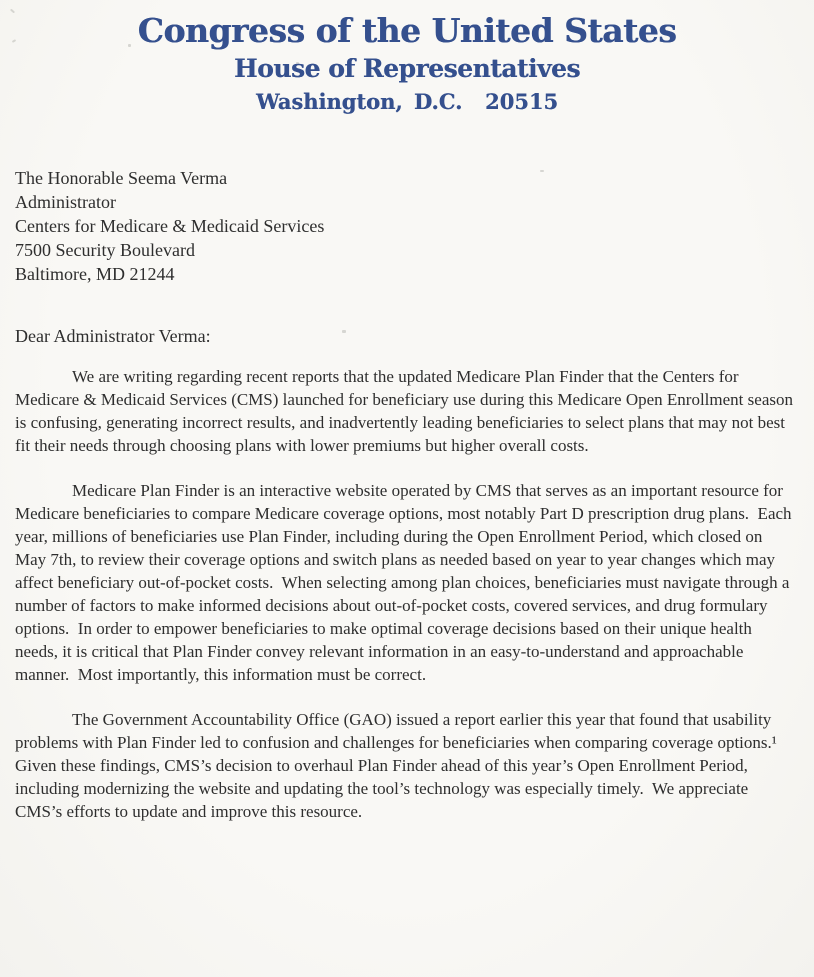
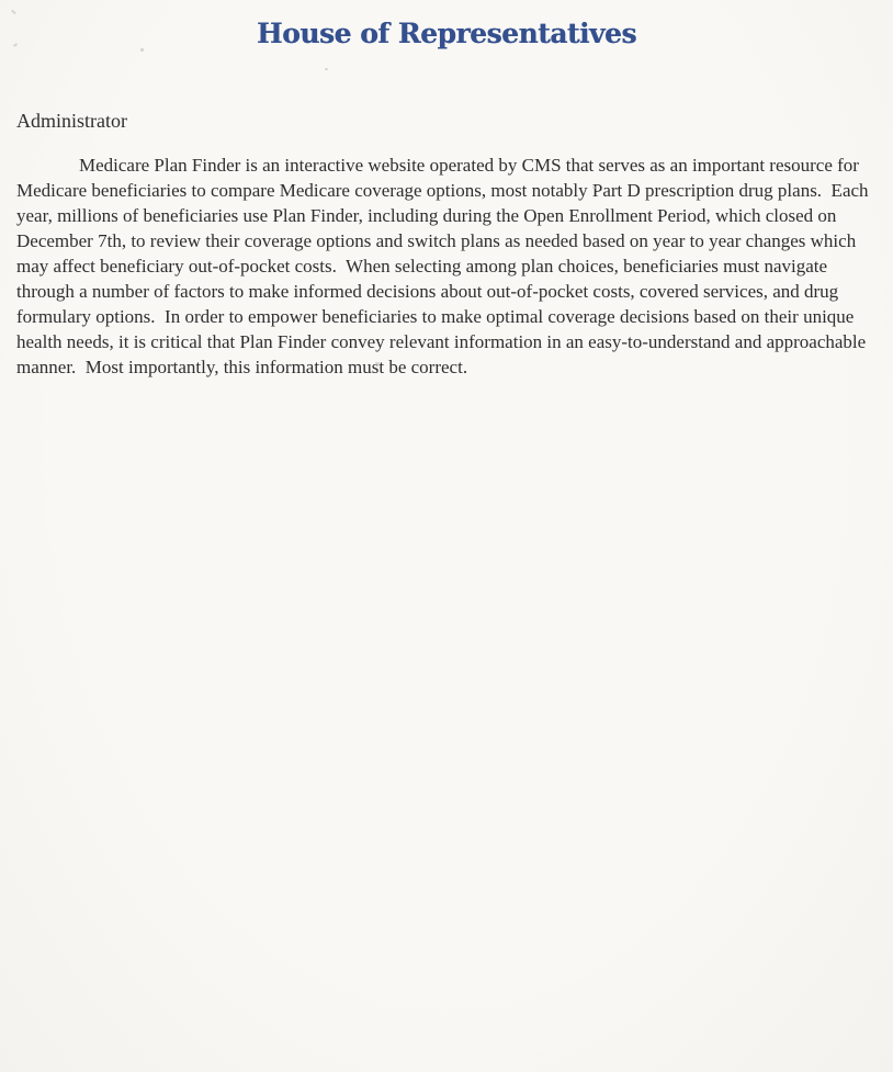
- Congress of the United States
  House of Representatives
- Washington, D.C. 20515
- The Honorable Seema Verma
  Administrator
- Centers for Medicare & Medicaid Services
- 7500 Security Boulevard
- Baltimore, MD 21244
- Dear Administrator Verma:
- We are writing regarding recent reports that the updated Medicare Plan Finder that the Centers for Medicare & Medicaid Services (CMS) launched for beneficiary use during this Medicare Open Enrollment season is confusing, generating incorrect results, and inadvertently leading beneficiaries to select plans that may not best fit their needs through choosing plans with lower premiums but higher overall costs.
- Medicare Plan Finder is an interactive website operated by CMS that serves as an important resource for Medicare beneficiaries to compare Medicare coverage options, most notably Part D prescription drug plans. Each year, millions of beneficiaries use Plan Finder, including during the Open Enrollment Period, which closed on May 7th, to review their coverage options and switch plans as needed based on year to year changes which may affect beneficiary out-of-pocket costs. When selecting among plan choices, beneficiaries must navigate through a number of factors to make informed decisions about out-of-pocket costs, covered services, and drug formulary options. In order to empower beneficiaries to make optimal coverage decisions based on their unique health needs, it is critical that Plan Finder convey relevant information in an easy-to-understand and approachable manner. Most importantly, this information must be correct.
+ Medicare Plan Finder is an interactive website operated by CMS that serves as an important resource for Medicare beneficiaries to compare Medicare coverage options, most notably Part D prescription drug plans. Each year, millions of beneficiaries use Plan Finder, including during the Open Enrollment Period, which closed on December 7th, to review their coverage options and switch plans as needed based on year to year changes which may affect beneficiary out-of-pocket costs. When selecting among plan choices, beneficiaries must navigate through a number of factors to make informed decisions about out-of-pocket costs, covered services, and drug formulary options. In order to empower beneficiaries to make optimal coverage decisions based on their unique health needs, it is critical that Plan Finder convey relevant information in an easy-to-understand and approachable manner. Most importantly, this information must be correct.
- The Government Accountability Office (GAO) issued a report earlier this year that found that usability problems with Plan Finder led to confusion and challenges for beneficiaries when comparing coverage options.¹ Given these findings, CMS’s decision to overhaul Plan Finder ahead of this year’s Open Enrollment Period, including modernizing the website and updating the tool’s technology was especially timely. We appreciate CMS’s efforts to update and improve this resource.
